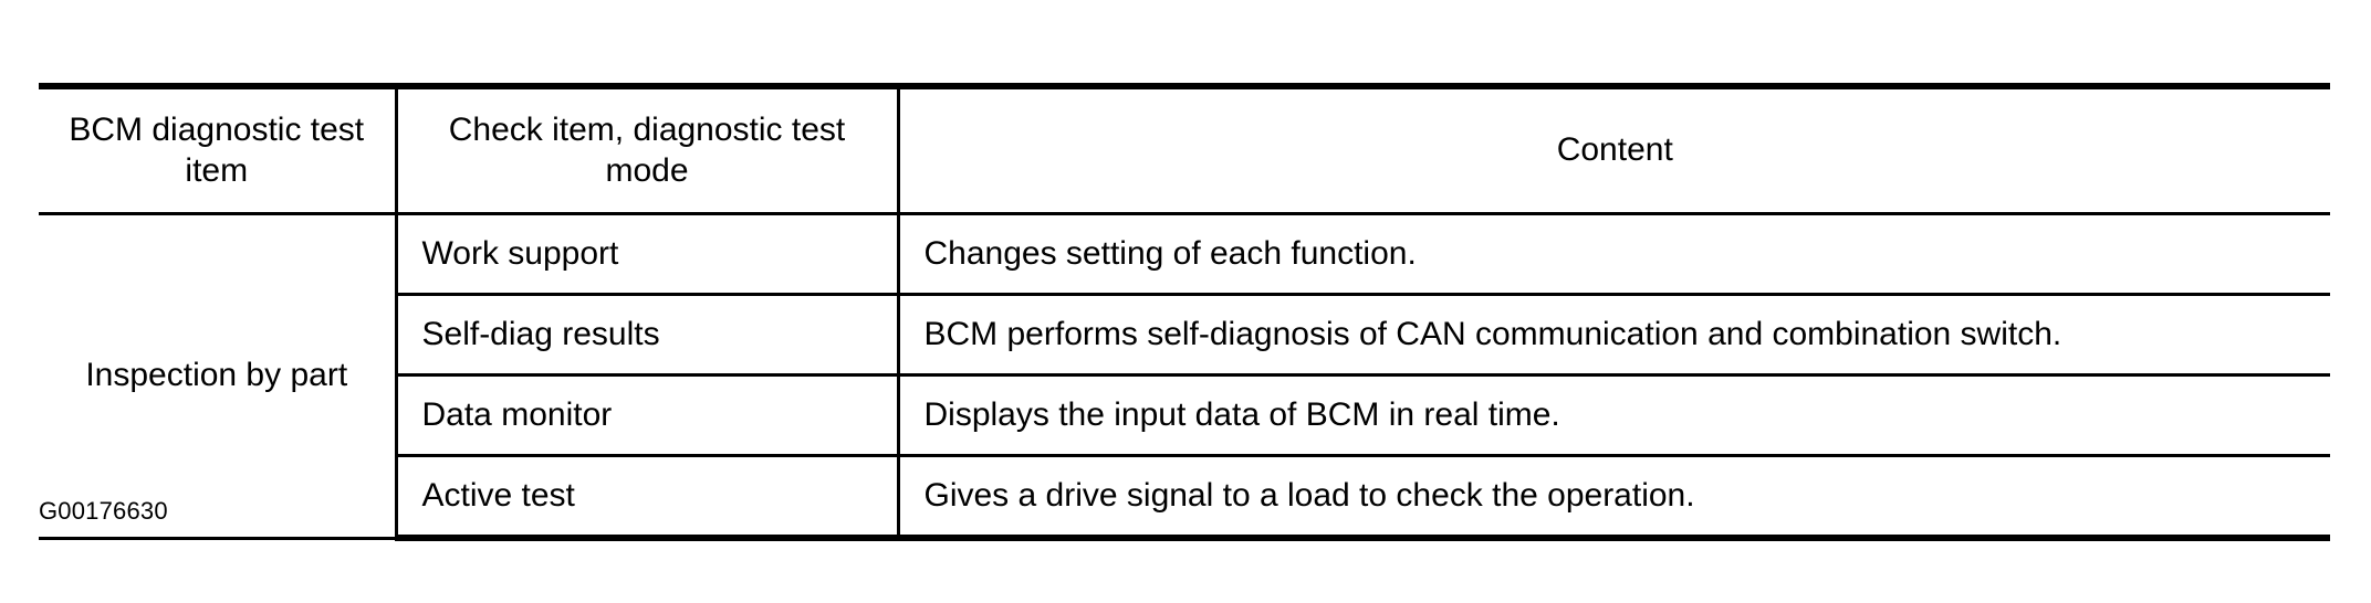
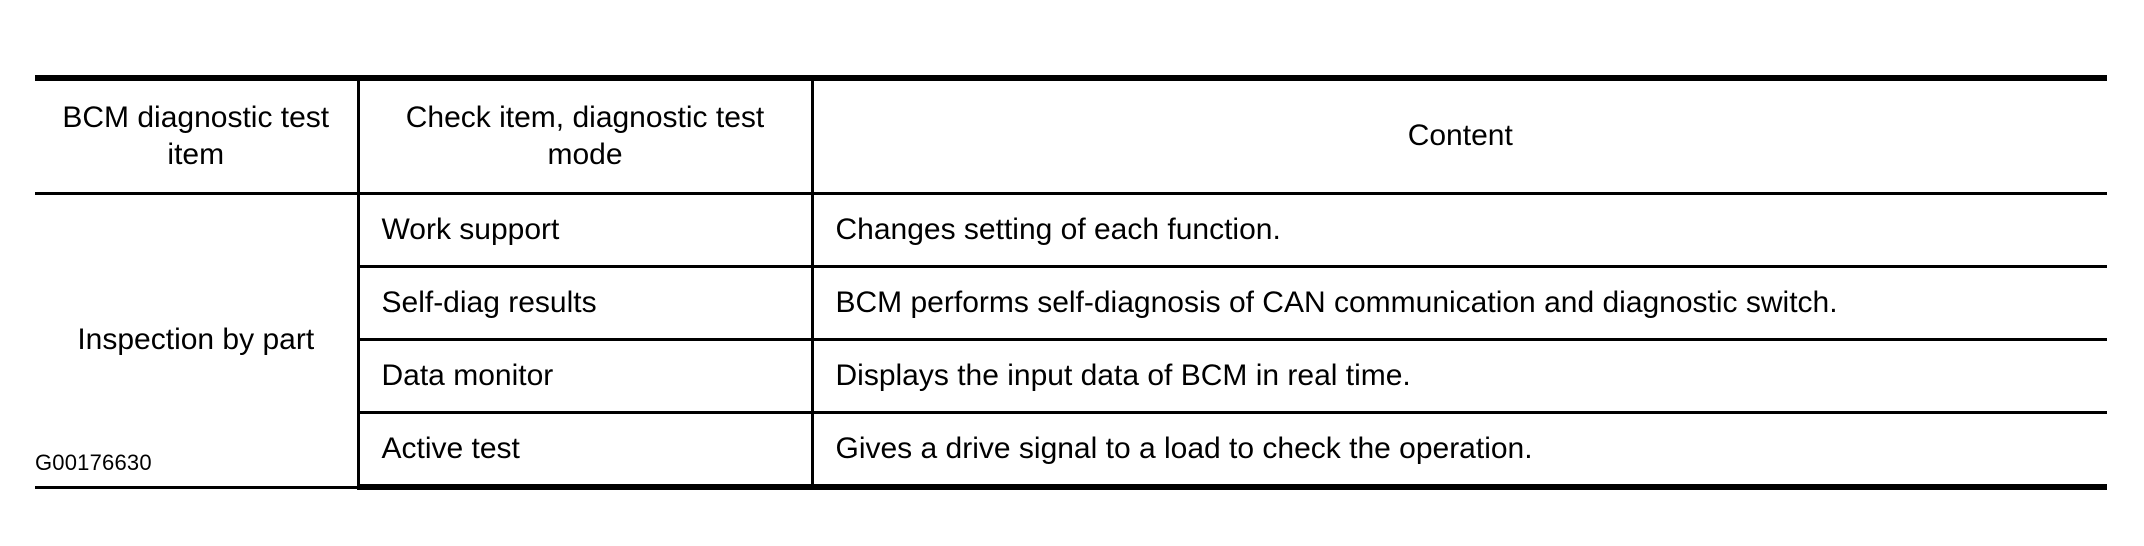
  BCM diagnostic test item	Check item, diagnostic test mode	Content
  Inspection by part	Work support	Changes setting of each function.
- Self-diag results	BCM performs self-diagnosis of CAN communication and combination switch.
+ Self-diag results	BCM performs self-diagnosis of CAN communication and diagnostic switch.
  Data monitor	Displays the input data of BCM in real time.
  Active test	Gives a drive signal to a load to check the operation.
  G00176630
